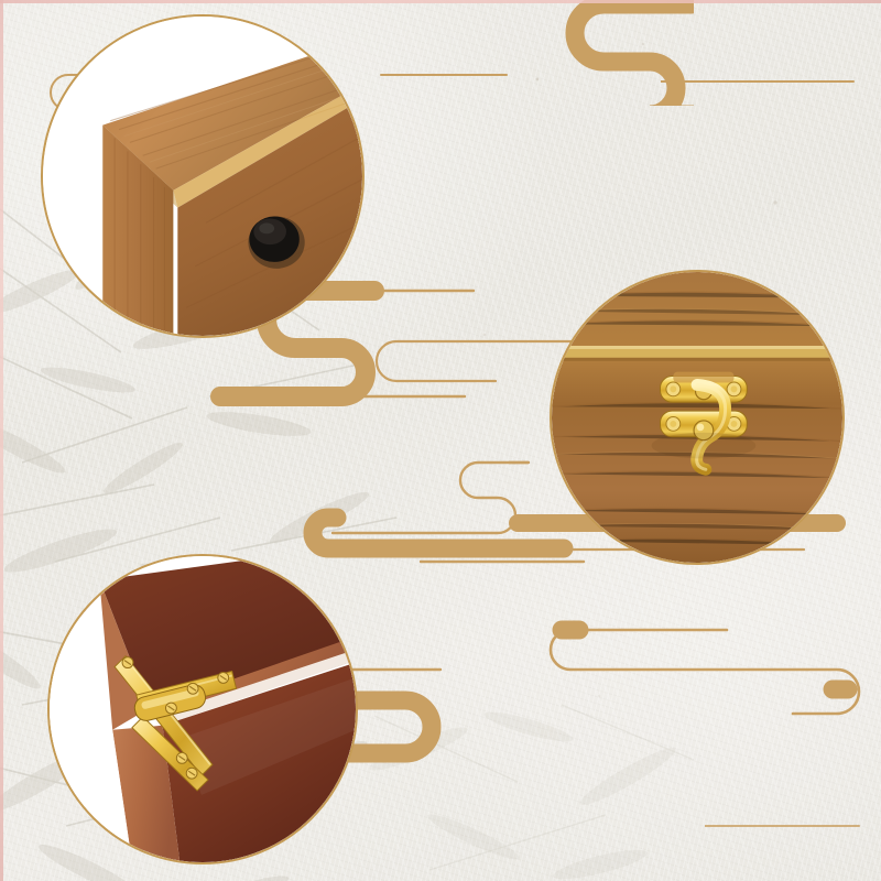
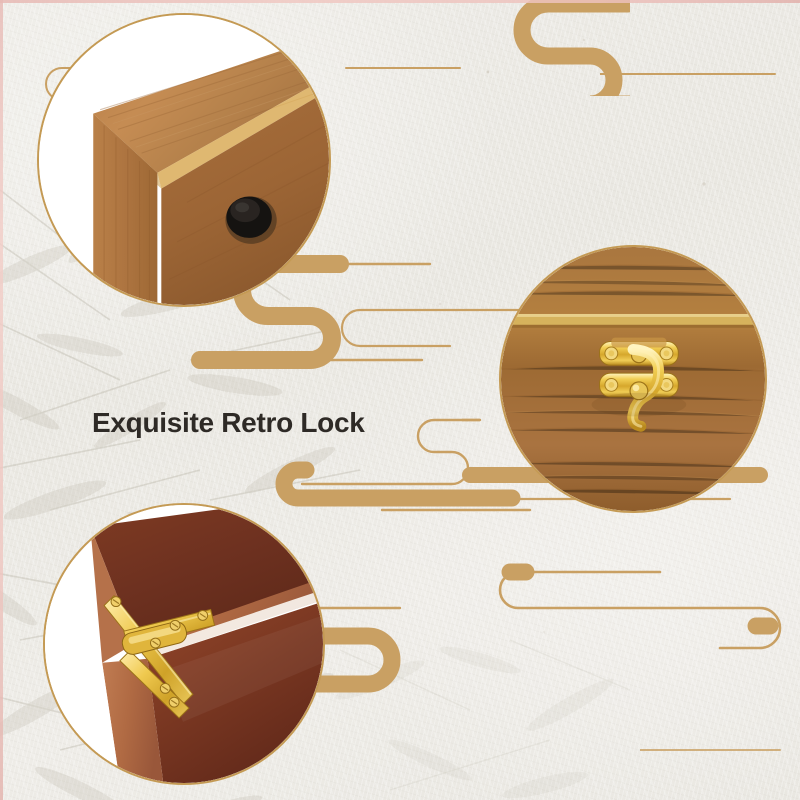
+ Exquisite Retro Lock
